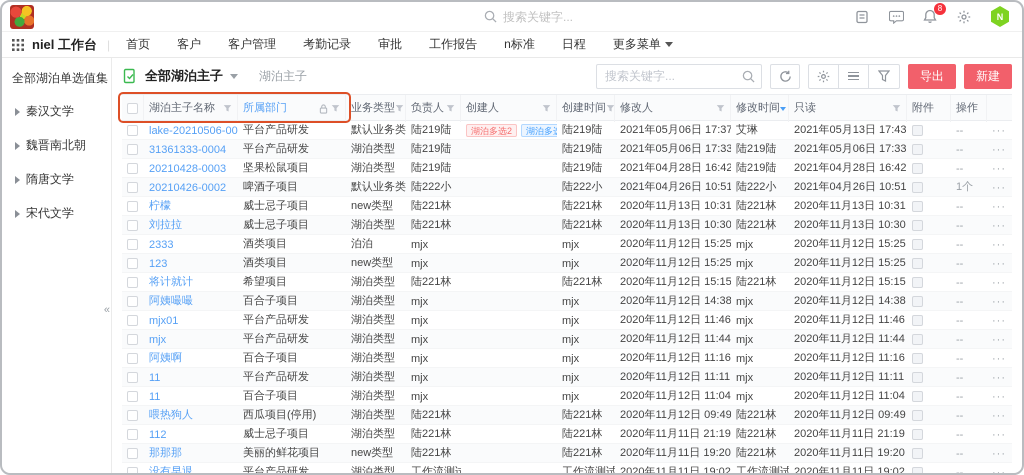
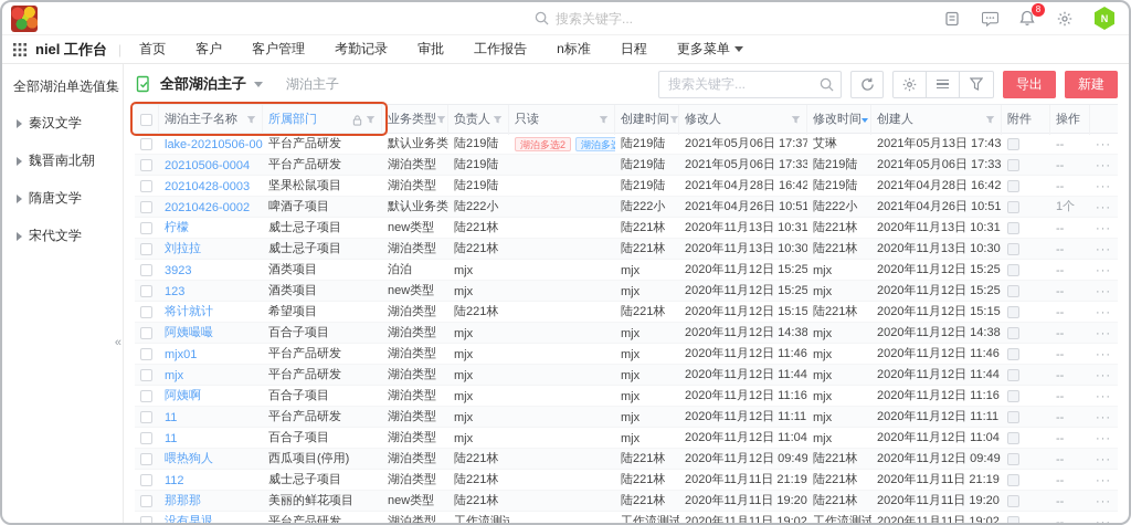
  搜索关键字...
  8
  N
  niel 工作台
  |
  首页
  客户
  客户管理
  考勤记录
  审批
  工作报告
  n标准
  日程
  更多菜单
  全部湖泊单选值集
  秦汉文学
  魏晋南北朝
  隋唐文学
  宋代文学
  «
  全部湖泊主子
  湖泊主子
  搜索关键字...
  导出
  新建
  湖泊主子名称
  所属部门
  业务类型
  负责人
- 创建人
+ 只读
  创建时间
  修改人
  修改时间
- 只读
+ 创建人
  附件
  操作
  lake-20210506-00
  平台产品研发
  默认业务类
  陆219陆
  湖泊多选2
  陆219陆
  2021年05月06日 17:37
  艾琳
  2021年05月13日 17:43
  --
  ···
- 31361333-0004
+ 20210506-0004
  平台产品研发
  湖泊类型
  陆219陆
  陆219陆
  2021年05月06日 17:33
  陆219陆
  2021年05月06日 17:33
  --
  ···
  20210428-0003
  坚果松鼠项目
  湖泊类型
  陆219陆
  陆219陆
  2021年04月28日 16:42
  陆219陆
  2021年04月28日 16:42
  --
  ···
  20210426-0002
  啤酒子项目
  默认业务类
  陆222小
  陆222小
  2021年04月26日 10:51
  陆222小
  2021年04月26日 10:51
  1个
  ···
  柠檬
  威士忌子项目
  new类型
  陆221林
  陆221林
  2020年11月13日 10:31
  陆221林
  2020年11月13日 10:31
  --
  ···
  刘拉拉
  威士忌子项目
  湖泊类型
  陆221林
  陆221林
  2020年11月13日 10:30
  陆221林
  2020年11月13日 10:30
  --
  ···
- 2333
+ 3923
  酒类项目
  泊泊
  mjx
  mjx
  2020年11月12日 15:25
  mjx
  2020年11月12日 15:25
  --
  ···
  123
  酒类项目
  new类型
  mjx
  mjx
  2020年11月12日 15:25
  mjx
  2020年11月12日 15:25
  --
  ···
  将计就计
  希望项目
  湖泊类型
  陆221林
  陆221林
  2020年11月12日 15:15
  陆221林
  2020年11月12日 15:15
  --
  ···
  阿姨嘬嘬
  百合子项目
  湖泊类型
  mjx
  mjx
  2020年11月12日 14:38
  mjx
  2020年11月12日 14:38
  --
  ···
  mjx01
  平台产品研发
  湖泊类型
  mjx
  mjx
  2020年11月12日 11:46
  mjx
  2020年11月12日 11:46
  --
  ···
  mjx
  平台产品研发
  湖泊类型
  mjx
  mjx
  2020年11月12日 11:44
  mjx
  2020年11月12日 11:44
  --
  ···
  阿姨啊
  百合子项目
  湖泊类型
  mjx
  mjx
  2020年11月12日 11:16
  mjx
  2020年11月12日 11:16
  --
  ···
  11
  平台产品研发
  湖泊类型
  mjx
  mjx
  2020年11月12日 11:11
  mjx
  2020年11月12日 11:11
  --
  ···
  11
  百合子项目
  湖泊类型
  mjx
  mjx
  2020年11月12日 11:04
  mjx
  2020年11月12日 11:04
  --
  ···
  喂热狗人
  西瓜项目(停用)
  湖泊类型
  陆221林
  陆221林
  2020年11月12日 09:49
  陆221林
  2020年11月12日 09:49
  --
  ···
  112
  威士忌子项目
  湖泊类型
  陆221林
  陆221林
  2020年11月11日 21:19
  陆221林
  2020年11月11日 21:19
  --
  ···
  那那那
  美丽的鲜花项目
  new类型
  陆221林
  陆221林
  2020年11月11日 19:20
  陆221林
  2020年11月11日 19:20
  --
  ···
  没有早退
  平台产品研发
  湖泊类型
  工作流测试
  工作流测试
  2020年11月11日 19:02
  工作流测试
  2020年11月11日 19:02
  --
  ···
